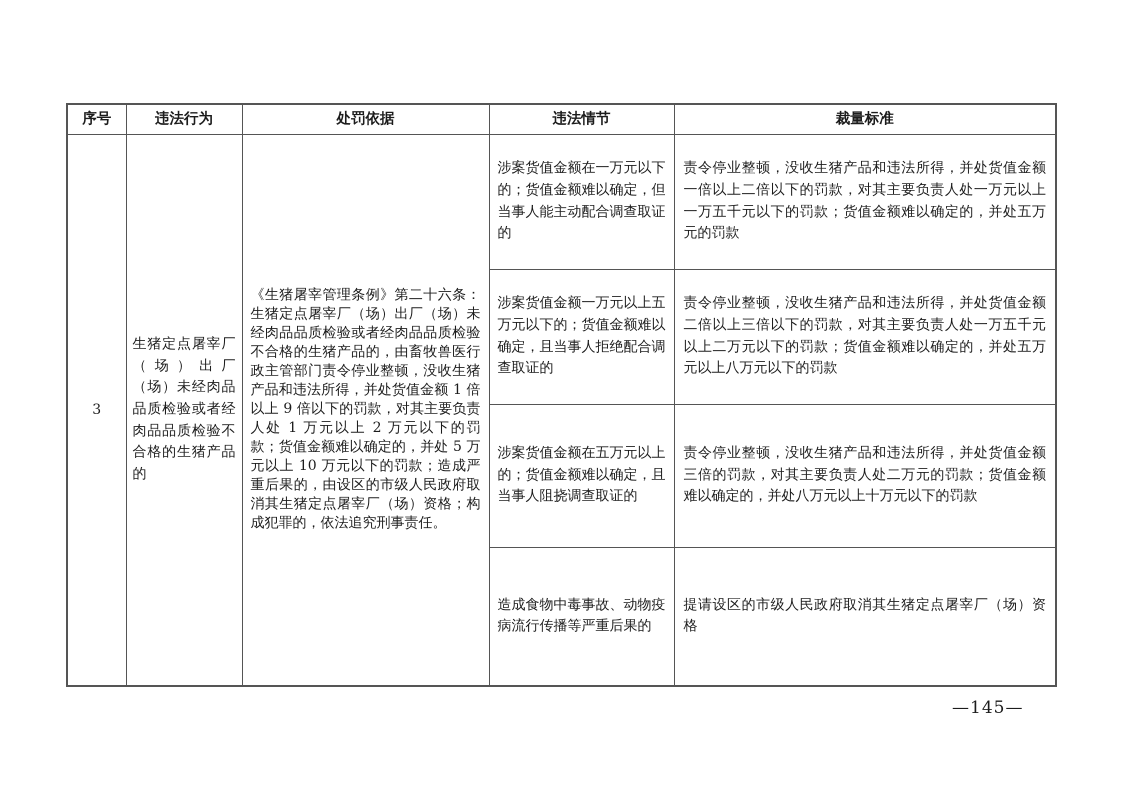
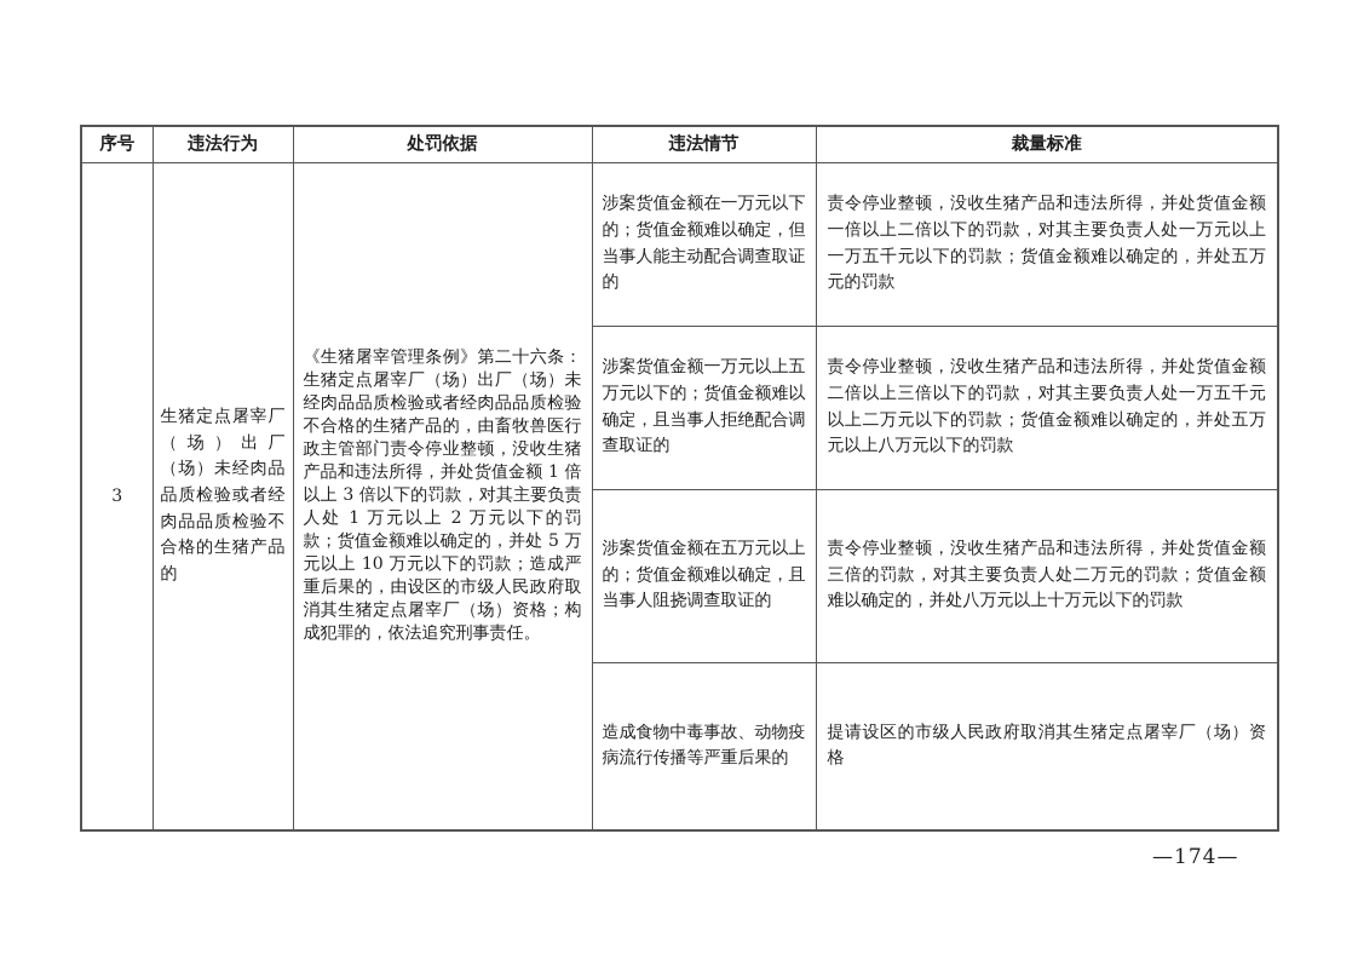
  序号	违法行为	处罚依据	违法情节	裁量标准
- 3	生猪定点屠宰厂（场）出厂（场）未经肉品品质检验或者经肉品品质检验不合格的生猪产品的	《生猪屠宰管理条例》第二十六条：生猪定点屠宰厂（场）出厂（场）未经肉品品质检验或者经肉品品质检验不合格的生猪产品的，由畜牧兽医行政主管部门责令停业整顿，没收生猪产品和违法所得，并处货值金额 1 倍以上 9 倍以下的罚款，对其主要负责人处 1 万元以上 2 万元以下的罚款；货值金额难以确定的，并处 5 万元以上 10 万元以下的罚款；造成严重后果的，由设区的市级人民政府取消其生猪定点屠宰厂（场）资格；构成犯罪的，依法追究刑事责任。	涉案货值金额在一万元以下的；货值金额难以确定，但当事人能主动配合调查取证的	责令停业整顿，没收生猪产品和违法所得，并处货值金额一倍以上二倍以下的罚款，对其主要负责人处一万元以上一万五千元以下的罚款；货值金额难以确定的，并处五万元的罚款
+ 3	生猪定点屠宰厂（场）出厂（场）未经肉品品质检验或者经肉品品质检验不合格的生猪产品的	《生猪屠宰管理条例》第二十六条：生猪定点屠宰厂（场）出厂（场）未经肉品品质检验或者经肉品品质检验不合格的生猪产品的，由畜牧兽医行政主管部门责令停业整顿，没收生猪产品和违法所得，并处货值金额 1 倍以上 3 倍以下的罚款，对其主要负责人处 1 万元以上 2 万元以下的罚款；货值金额难以确定的，并处 5 万元以上 10 万元以下的罚款；造成严重后果的，由设区的市级人民政府取消其生猪定点屠宰厂（场）资格；构成犯罪的，依法追究刑事责任。	涉案货值金额在一万元以下的；货值金额难以确定，但当事人能主动配合调查取证的	责令停业整顿，没收生猪产品和违法所得，并处货值金额一倍以上二倍以下的罚款，对其主要负责人处一万元以上一万五千元以下的罚款；货值金额难以确定的，并处五万元的罚款
  涉案货值金额一万元以上五万元以下的；货值金额难以确定，且当事人拒绝配合调查取证的	责令停业整顿，没收生猪产品和违法所得，并处货值金额二倍以上三倍以下的罚款，对其主要负责人处一万五千元以上二万元以下的罚款；货值金额难以确定的，并处五万元以上八万元以下的罚款
  涉案货值金额在五万元以上的；货值金额难以确定，且当事人阻挠调查取证的	责令停业整顿，没收生猪产品和违法所得，并处货值金额三倍的罚款，对其主要负责人处二万元的罚款；货值金额难以确定的，并处八万元以上十万元以下的罚款
  造成食物中毒事故、动物疫病流行传播等严重后果的	提请设区的市级人民政府取消其生猪定点屠宰厂（场）资格
- —145—
+ —174—
